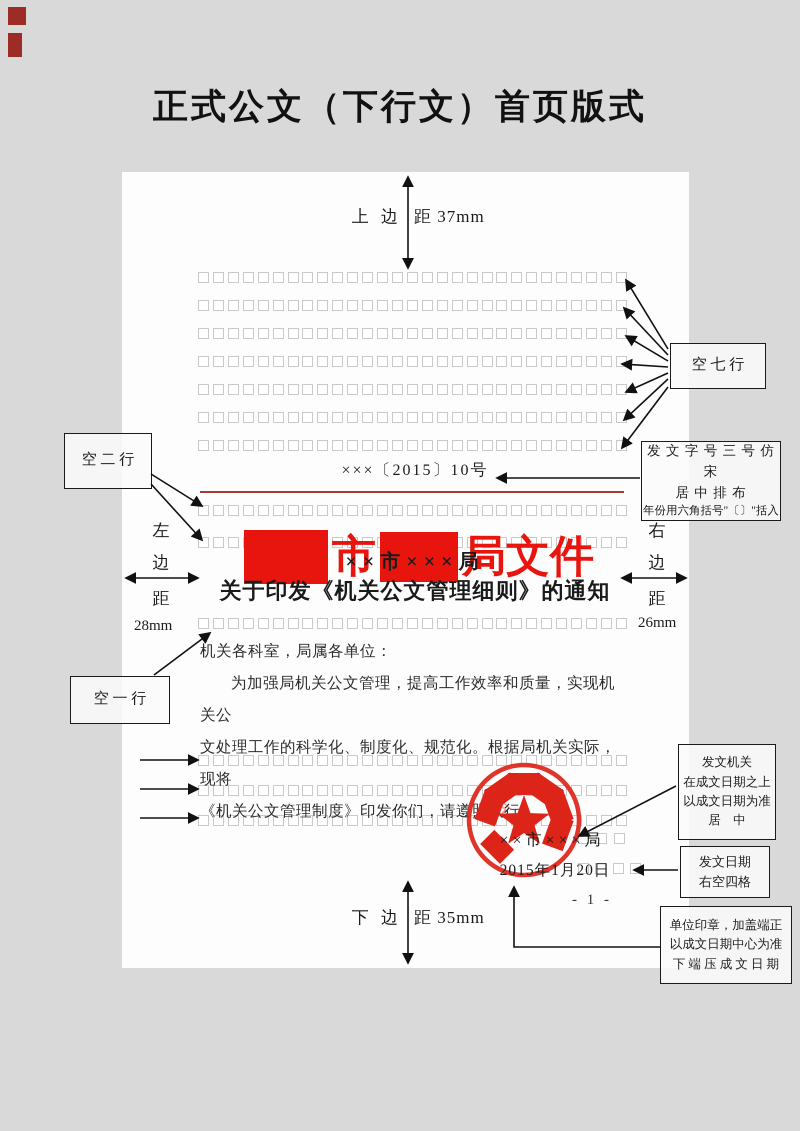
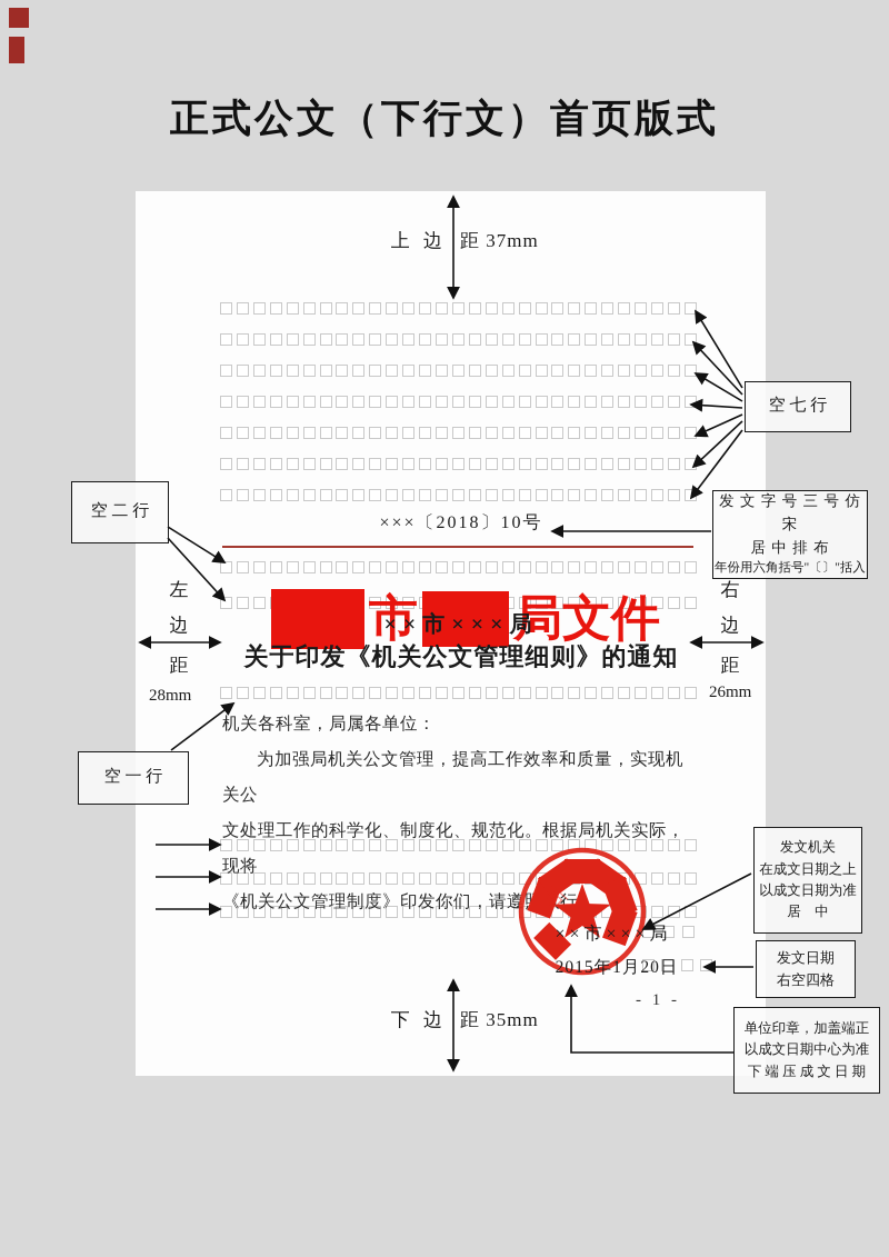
  正式公文（下行文）首页版式
  市
  局文件
- ×××〔2015〕10号
+ ×××〔2018〕10号
  ××市×××局
  关于印发《机关公文管理细则》的通知
  机关各科室，局属各单位：
  为加强局机关公文管理，提高工作效率和质量，实现机关公
  文处理工作的科学化、制度化、规范化。根据局机关实际，现将
  《机关公文管理制度》印发你们，请遵行
  ××市×××局
  2015年1月20日
  - 1 -
  上 边
  距 37mm
  下 边
  距 35mm
  左
  边
  距
  28mm
  右
  边
  距
  26mm
  空 七 行
  发 文 字 号 三 号 仿 宋
  居 中 排 布
  年份用六角括号"〔〕"括入
  空 二 行
  空 一 行
  发文机关
  在成文日期之上
  以成文日期为准
  居 中
  发文日期
  右空四格
  单位印章，加盖端正
  以成文日期中心为准
  下 端 压 成 文 日 期
